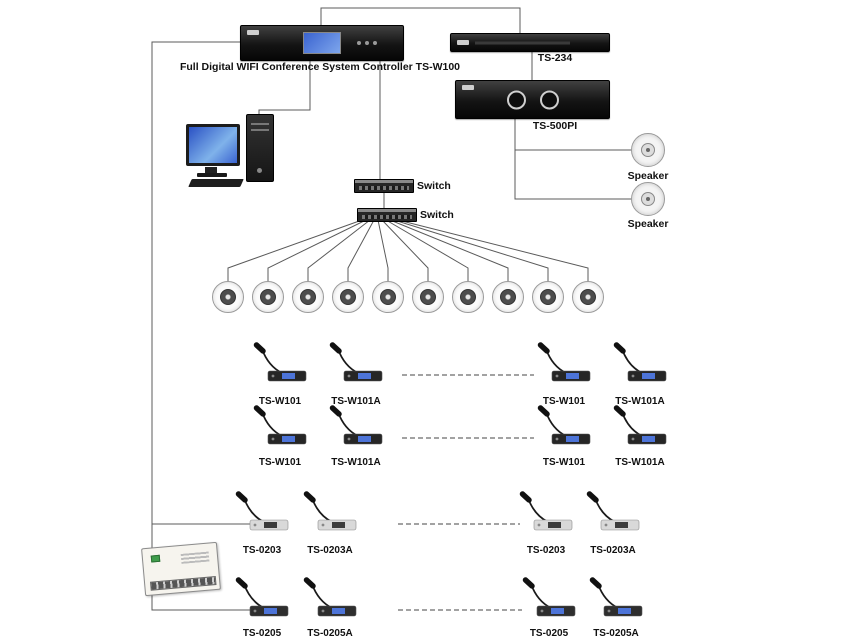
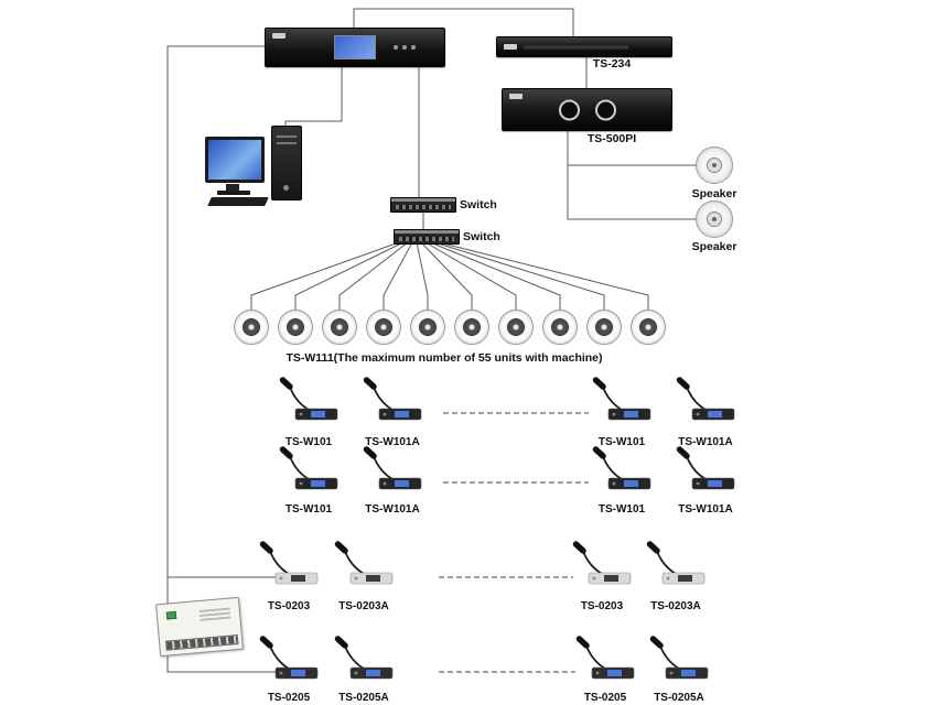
- Full Digital WIFI Conference System Controller TS-W100
  TS-234
  TS-500PI
  Speaker
  Speaker
  Switch
  Switch
+ TS-W111(The maximum number of 55 units with machine)
  TS-W101
  TS-W101A
  TS-W101
  TS-W101A
  TS-W101
  TS-W101A
  TS-W101
  TS-W101A
  TS-0203
  TS-0203A
  TS-0203
  TS-0203A
  TS-0205
  TS-0205A
  TS-0205
  TS-0205A
